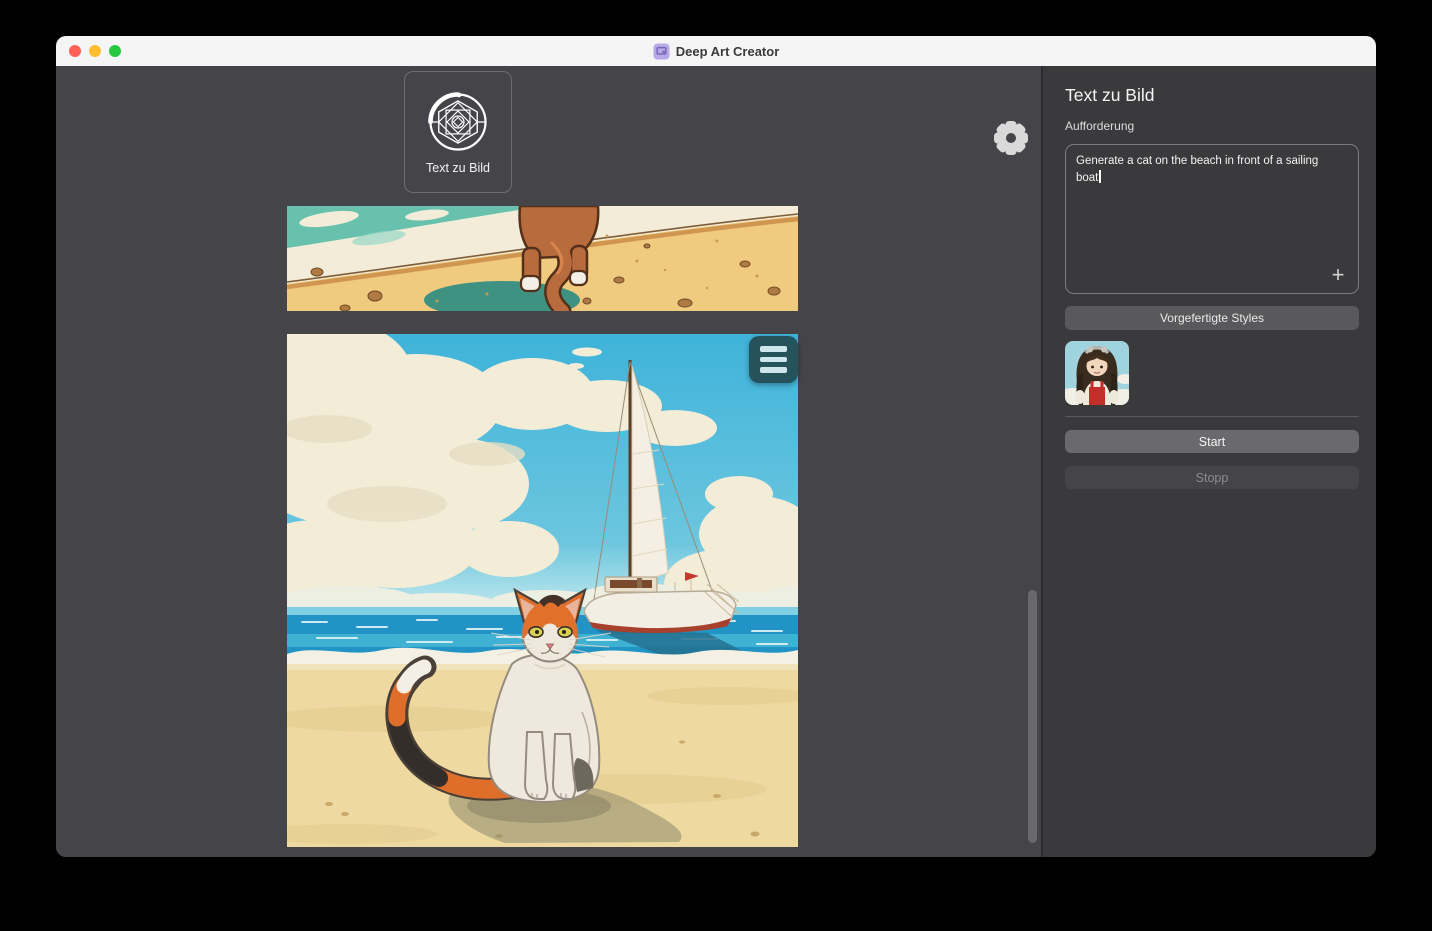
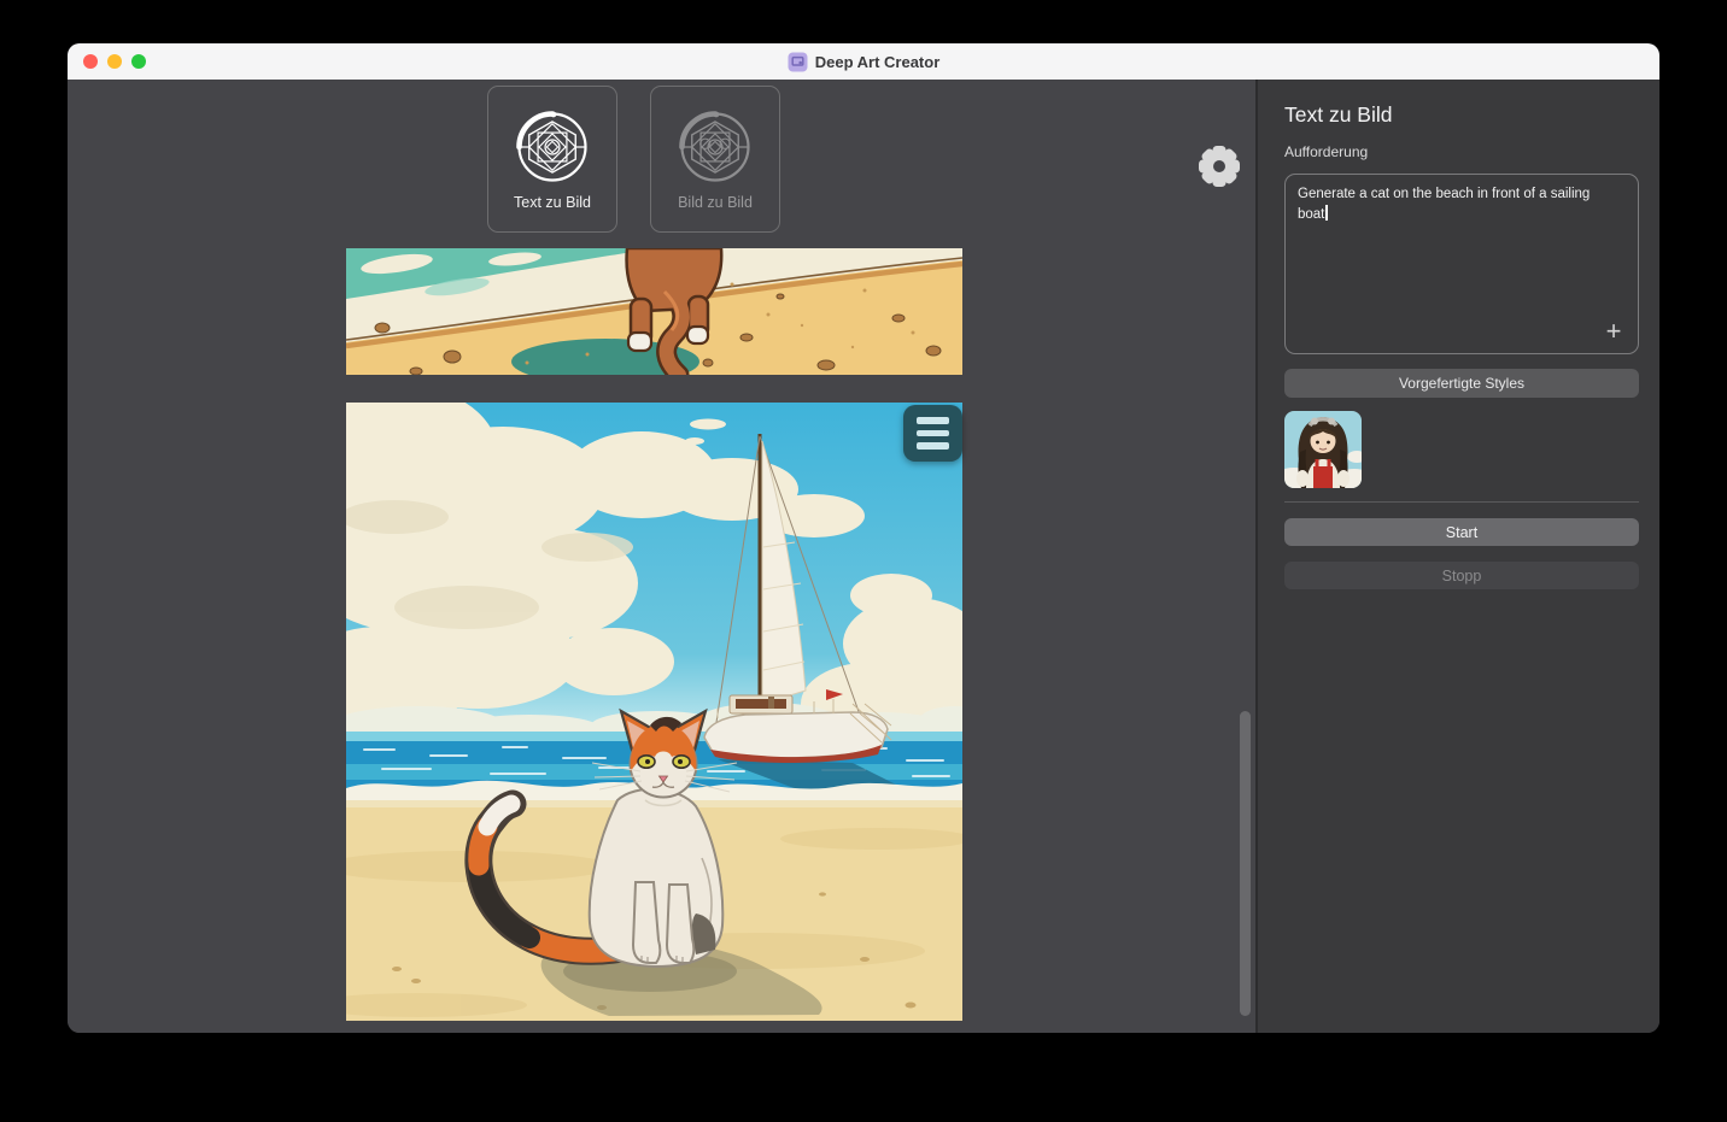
  Deep Art Creator
  Text zu Bild
+ Bild zu Bild
  Text zu Bild
  Aufforderung
  Generate a cat on the beach in front of a sailing
  boat
  +
  Vorgefertigte Styles
  Start
  Stopp
